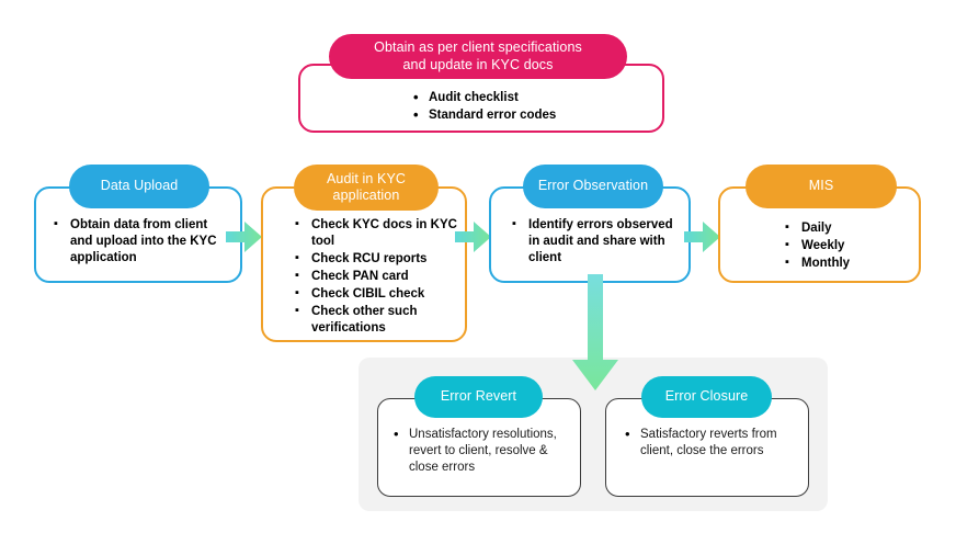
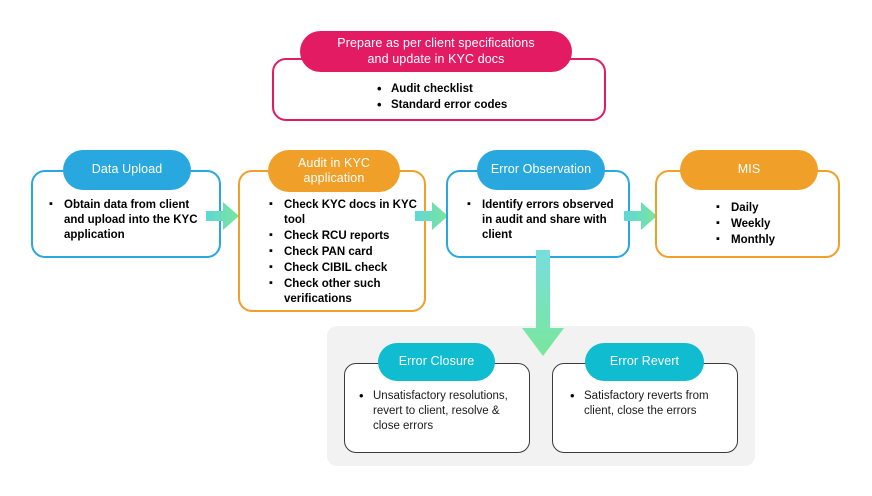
- Obtain as per client specifications
+ Prepare as per client specifications
  and update in KYC docs
  Audit checklist
  Standard error codes
  Data Upload
  Obtain data from client and upload into the KYC application
  Audit in KYC
  application
  Check KYC docs in KYC tool
  Check RCU reports
  Check PAN card
  Check CIBIL check
  Check other such verifications
  Error Observation
  Identify errors observed in audit and share with client
  MIS
  Daily
  Weekly
  Monthly
- Error Revert
+ Error Closure
  Unsatisfactory resolutions, revert to client, resolve & close errors
- Error Closure
+ Error Revert
  Satisfactory reverts from client, close the errors
